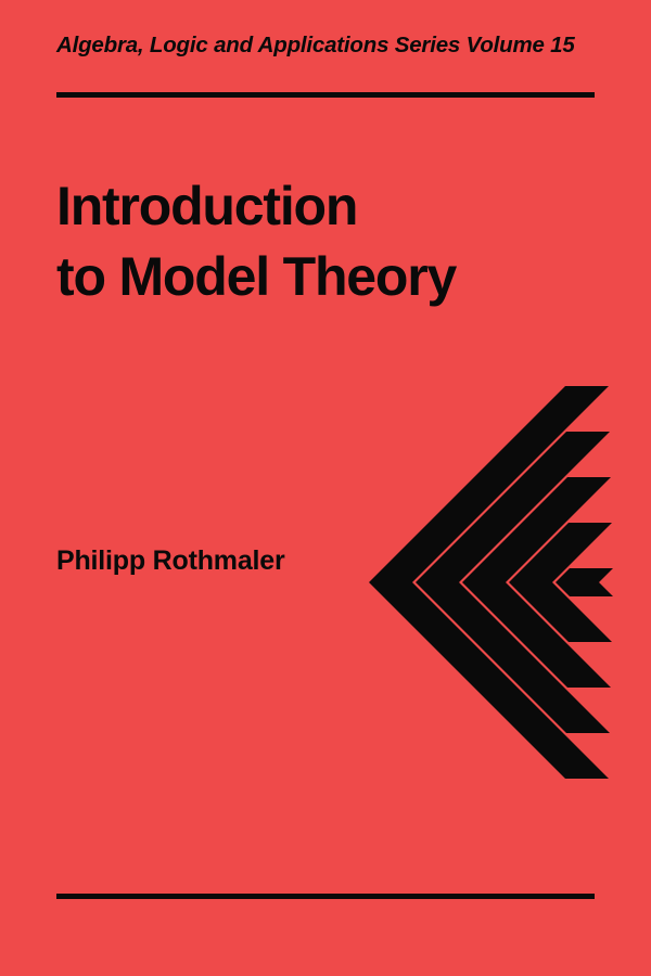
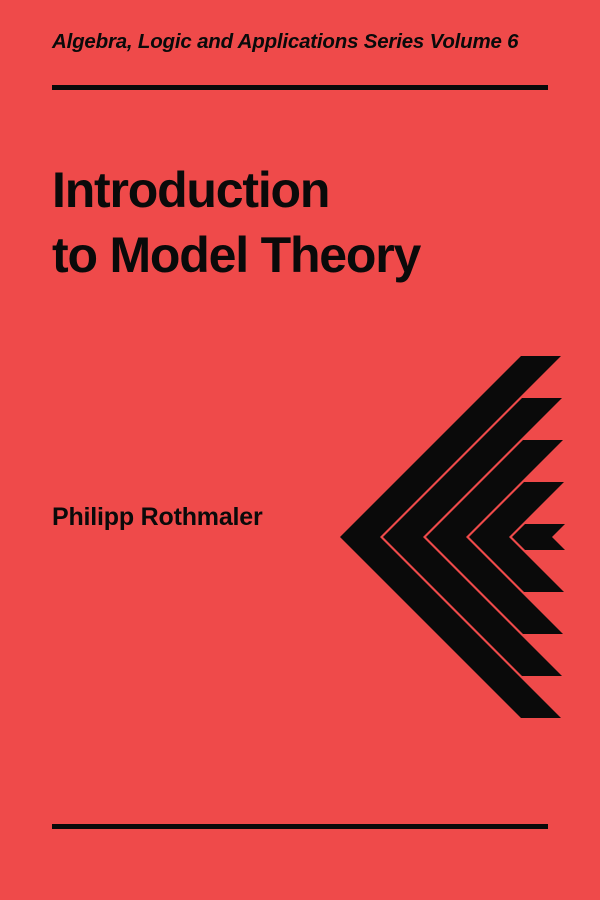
- Algebra, Logic and Applications Series Volume 15
+ Algebra, Logic and Applications Series Volume 6
  Introduction
  to Model Theory
  Philipp Rothmaler
